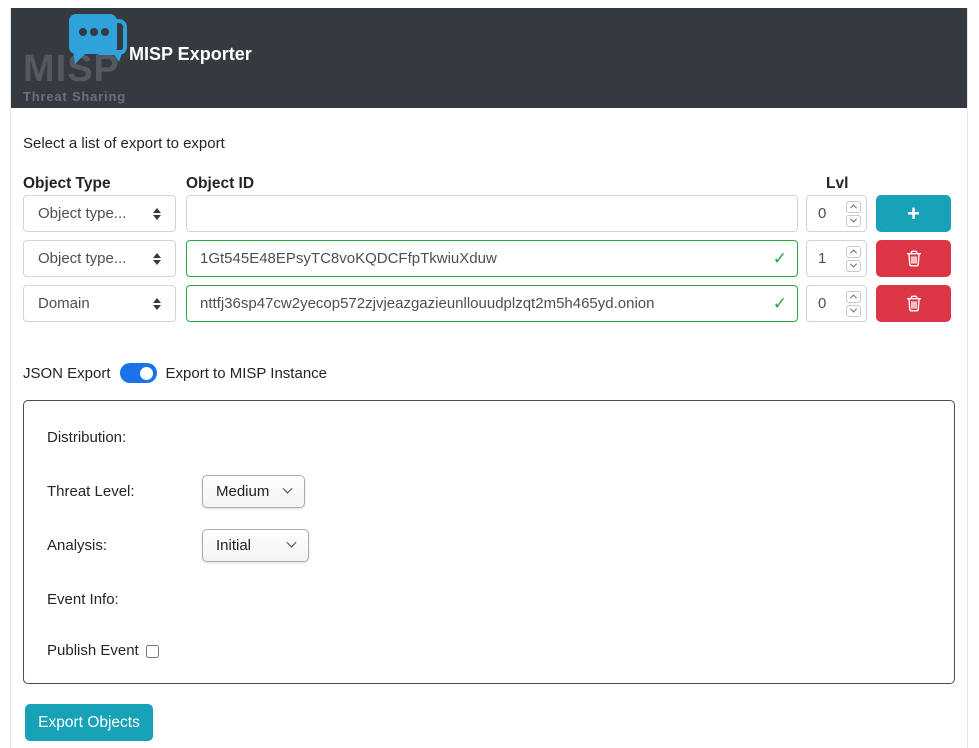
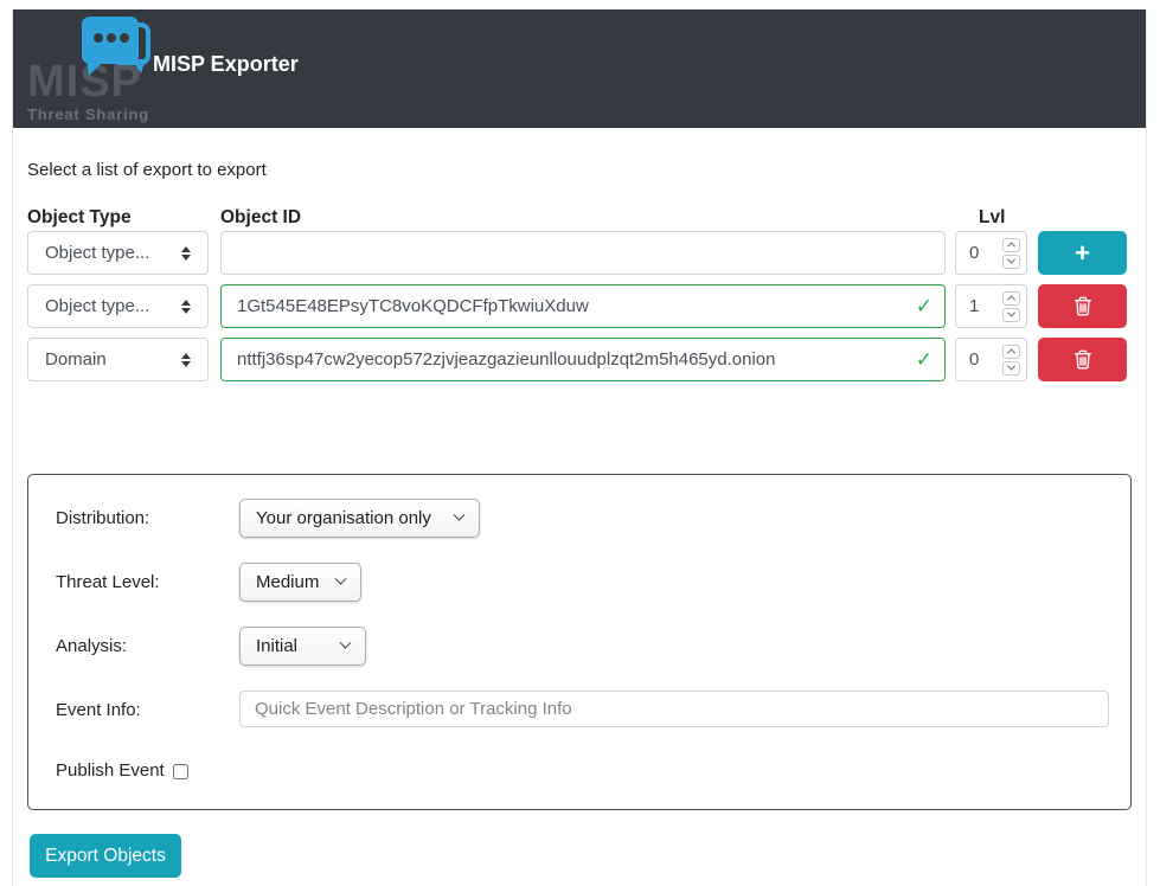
  MISP
  Threat Sharing
  MISP Exporter
  Select a list of export to export
  Object Type
  Object ID
  Lvl
  Object type...
  0
  +
  Object type...
  1Gt545E48EPsyTC8voKQDCFfpTkwiuXduw
  ✓
  1
  Domain
  nttfj36sp47cw2yecop572zjvjeazgazieunllouudplzqt2m5h465yd.onion
  ✓
  0
- JSON Export
- Export to MISP Instance
  Distribution:
+ Your organisation only
  Threat Level:
  Medium
  Analysis:
  Initial
  Event Info:
+ Quick Event Description or Tracking Info
  Publish Event
  Export Objects
